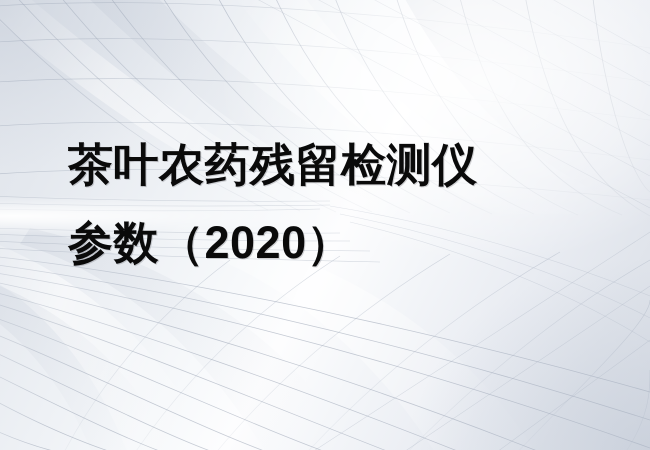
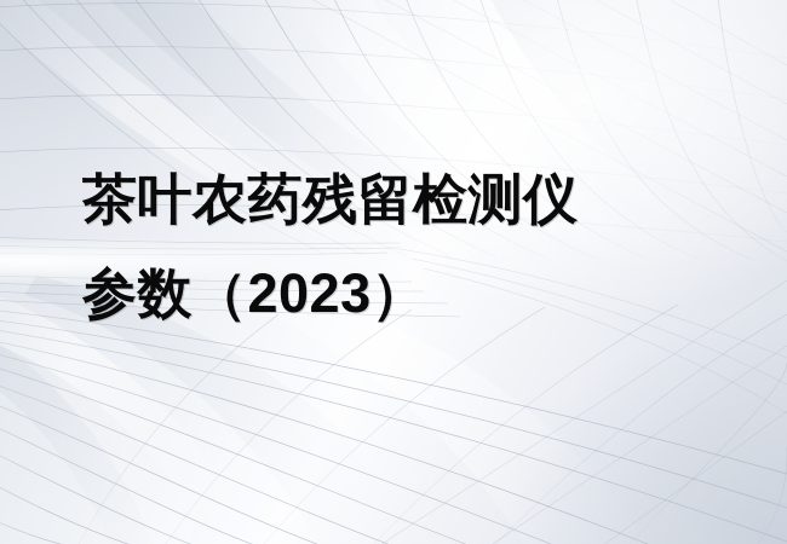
  茶叶农药残留检测仪
- 参数（2020）
+ 参数（2023）
